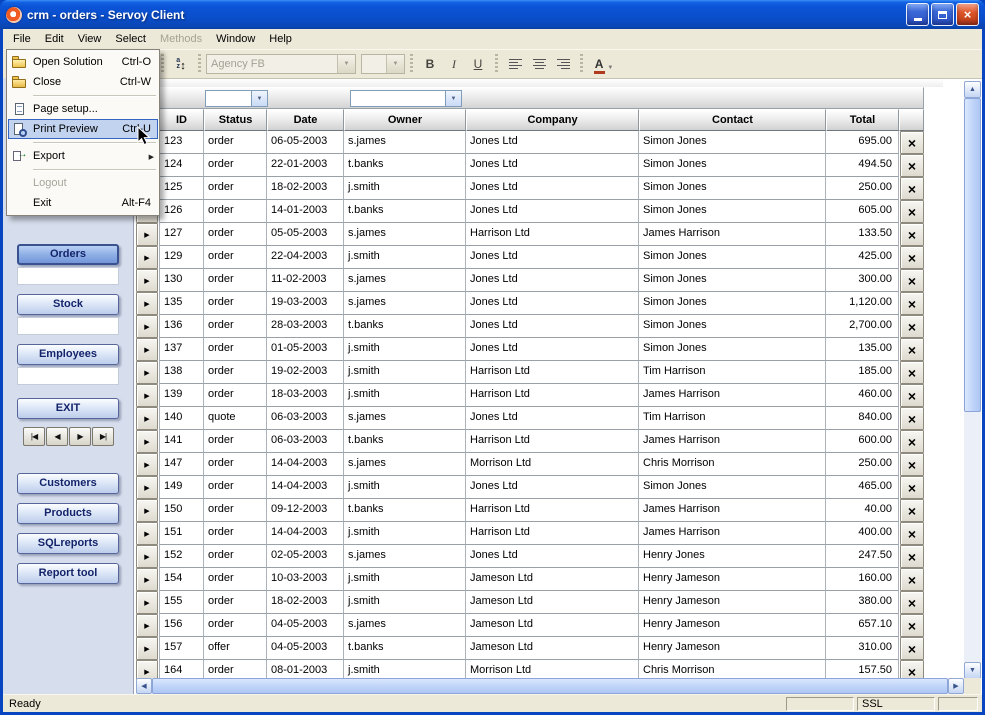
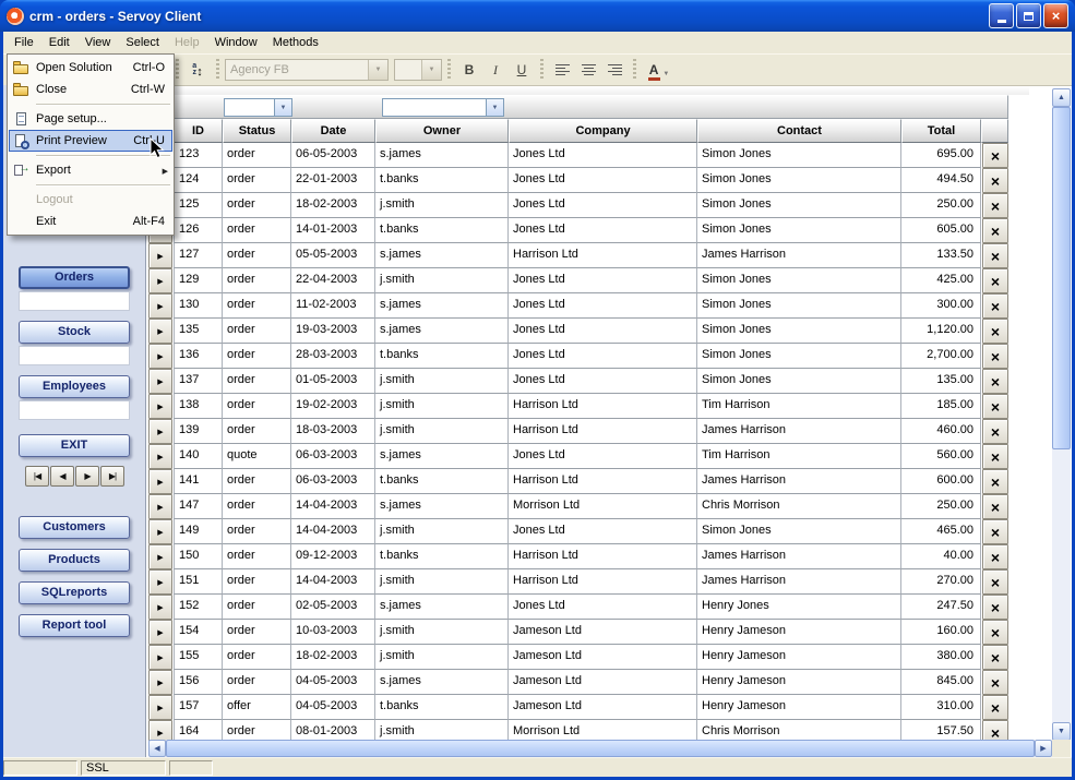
  crm - orders - Servoy Client
  File
  Edit
  View
  Select
- Methods
+ Help
  Window
- Help
+ Methods
  Agency FB
  B
  I
  U
  Orders
  Stock
  Employees
  EXIT
  Customers
  Products
  SQLreports
  Report tool
  ID
  Status
  Date
  Owner
  Company
  Contact
  Total
  123
  order
  06-05-2003
  s.james
  Jones Ltd
  Simon Jones
  695.00
  124
  order
  22-01-2003
  t.banks
  Jones Ltd
  Simon Jones
  494.50
  125
  order
  18-02-2003
  j.smith
  Jones Ltd
  Simon Jones
  250.00
  126
  order
  14-01-2003
  t.banks
  Jones Ltd
  Simon Jones
  605.00
  127
  order
  05-05-2003
  s.james
  Harrison Ltd
  James Harrison
  133.50
  129
  order
  22-04-2003
  j.smith
  Jones Ltd
  Simon Jones
  425.00
  130
  order
  11-02-2003
  s.james
  Jones Ltd
  Simon Jones
  300.00
  135
  order
  19-03-2003
  s.james
  Jones Ltd
  Simon Jones
  1,120.00
  136
  order
  28-03-2003
  t.banks
  Jones Ltd
  Simon Jones
  2,700.00
  137
  order
  01-05-2003
  j.smith
  Jones Ltd
  Simon Jones
  135.00
  138
  order
  19-02-2003
  j.smith
  Harrison Ltd
  Tim Harrison
  185.00
  139
  order
  18-03-2003
  j.smith
  Harrison Ltd
  James Harrison
  460.00
  140
  quote
  06-03-2003
  s.james
  Jones Ltd
  Tim Harrison
- 840.00
+ 560.00
  141
  order
  06-03-2003
  t.banks
  Harrison Ltd
  James Harrison
  600.00
  147
  order
  14-04-2003
  s.james
  Morrison Ltd
  Chris Morrison
  250.00
  149
  order
  14-04-2003
  j.smith
  Jones Ltd
  Simon Jones
  465.00
  150
  order
  09-12-2003
  t.banks
  Harrison Ltd
  James Harrison
  40.00
  151
  order
  14-04-2003
  j.smith
  Harrison Ltd
  James Harrison
- 400.00
+ 270.00
  152
  order
  02-05-2003
  s.james
  Jones Ltd
  Henry Jones
  247.50
  154
  order
  10-03-2003
  j.smith
  Jameson Ltd
  Henry Jameson
  160.00
  155
  order
  18-02-2003
  j.smith
  Jameson Ltd
  Henry Jameson
  380.00
  156
  order
  04-05-2003
  s.james
  Jameson Ltd
  Henry Jameson
- 657.10
+ 845.00
  157
  offer
  04-05-2003
  t.banks
  Jameson Ltd
  Henry Jameson
  310.00
  164
  order
  08-01-2003
  j.smith
  Morrison Ltd
  Chris Morrison
  157.50
- Ready
  SSL
  Open Solution
  Ctrl-O
  Close
  Ctrl-W
  Page setup...
  Print Preview
  Ctr-U
  Export
  Logout
  Exit
  Alt-F4
